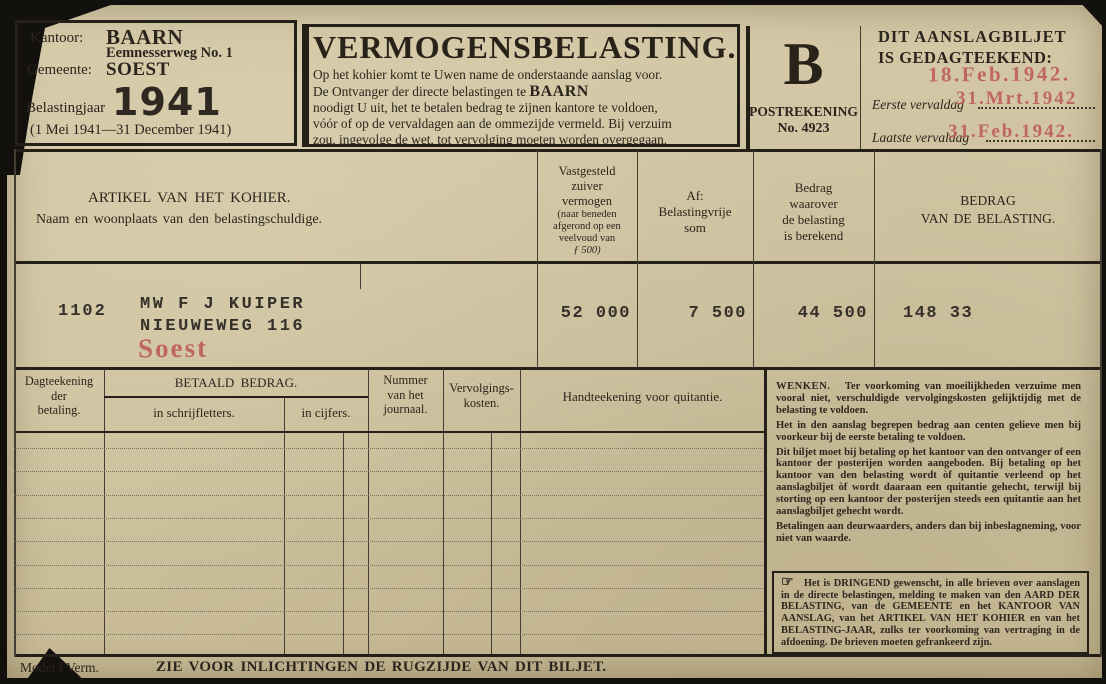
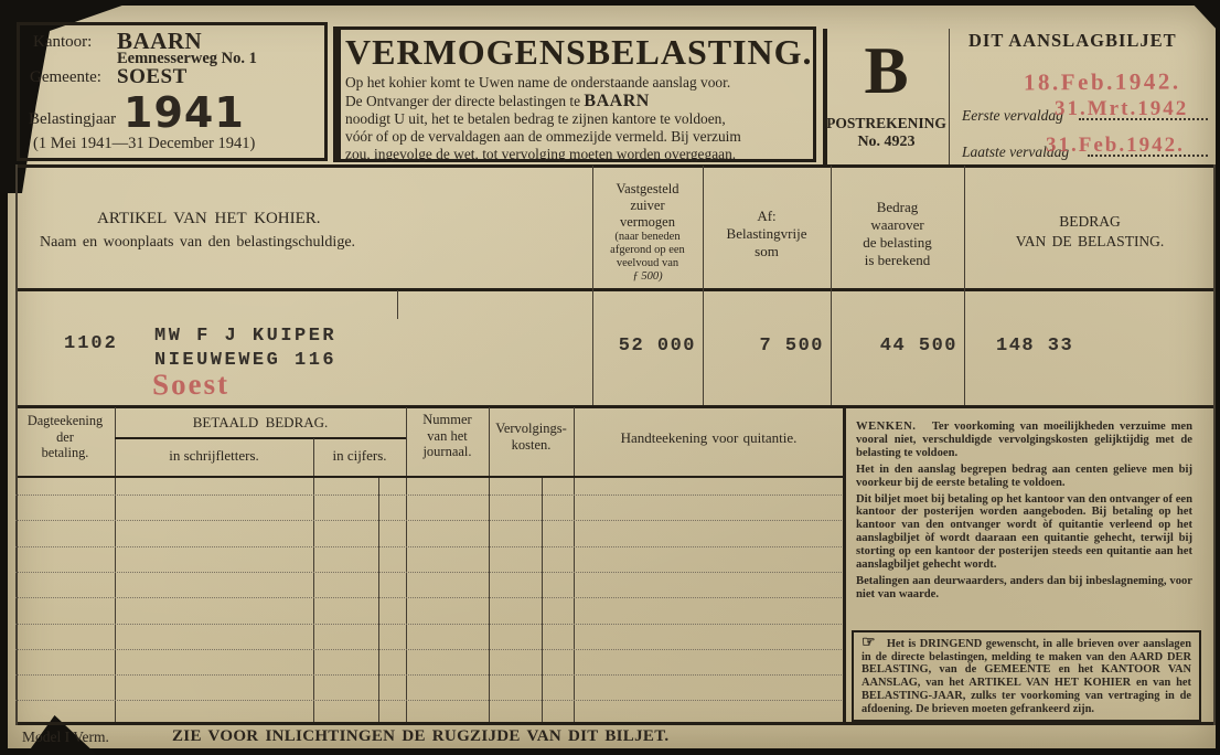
  Kantoor:
  BAARN
  Eemnesserweg No. 1
  Gemeente:
  SOEST
  Belastingjaar
  1941
  (1 Mei 1941—31 December 1941)
  VERMOGENSBELASTING.
  Op het kohier komt te Uwen name de onderstaande aanslag voor.
  De Ontvanger der directe belastingen te BAARN
  noodigt U uit, het te betalen bedrag te zijnen kantore te voldoen,
  vóór of op de vervaldagen aan de ommezijde vermeld. Bij verzuim
  zou, ingevolge de wet, tot vervolging moeten worden overgegaan.
  B
  POSTREKENING
  No. 4923
  DIT AANSLAGBILJET
- IS GEDAGTEEKEND:
  18.Feb.1942.
  Eerste vervaldag
  31.Mrt.1942
  Laatste vervaldag
  31.Feb.1942.
  ARTIKEL VAN HET KOHIER.
  Naam en woonplaats van den belastingschuldige.
  Vastgesteld
  zuiver
  vermogen
  (naar beneden
  afgerond op een
  veelvoud van
  ƒ 500)
  Af:
  Belastingvrije
  som
  Bedrag
  waarover
  de belasting
  is berekend
  BEDRAG
  VAN DE BELASTING.
  1102
  MW F J KUIPER
  NIEUWEWEG 116
  Soest
  52 000
  7 500
  44 500
  148 33
  Dagteekening
  der
  betaling.
  BETAALD BEDRAG.
  in schrijfletters.
  in cijfers.
  Nummer
  van het
  journaal.
  Vervolgings-
  kosten.
  Handteekening voor quitantie.
  WENKEN. Ter voorkoming van moeilijkheden verzuime men vooral niet, verschuldigde vervolgingskosten gelijktijdig met de belasting te voldoen.
  Het in den aanslag begrepen bedrag aan centen gelieve men bij voorkeur bij de eerste betaling te voldoen.
- Dit biljet moet bij betaling op het kantoor van den ontvanger of een kantoor der posterijen worden aangeboden. Bij betaling op het kantoor van den belasting wordt òf quitantie verleend op het aanslagbiljet òf wordt daaraan een quitantie gehecht, terwijl bij storting op een kantoor der posterijen steeds een quitantie aan het aanslagbiljet gehecht wordt.
+ Dit biljet moet bij betaling op het kantoor van den ontvanger of een kantoor der posterijen worden aangeboden. Bij betaling op het kantoor van den ontvanger wordt òf quitantie verleend op het aanslagbiljet òf wordt daaraan een quitantie gehecht, terwijl bij storting op een kantoor der posterijen steeds een quitantie aan het aanslagbiljet gehecht wordt.
  Betalingen aan deurwaarders, anders dan bij inbeslagneming, voor niet van waarde.
  ☞ Het is DRINGEND gewenscht, in alle brieven over aanslagen in de directe belastingen, melding te maken van den AARD DER BELASTING, van de GEMEENTE en het KANTOOR VAN AANSLAG, van het ARTIKEL VAN HET KOHIER en van het BELASTING-JAAR, zulks ter voorkoming van vertraging in de afdoening. De brieven moeten gefrankeerd zijn.
  Model I Verm.
  ZIE VOOR INLICHTINGEN DE RUGZIJDE VAN DIT BILJET.
